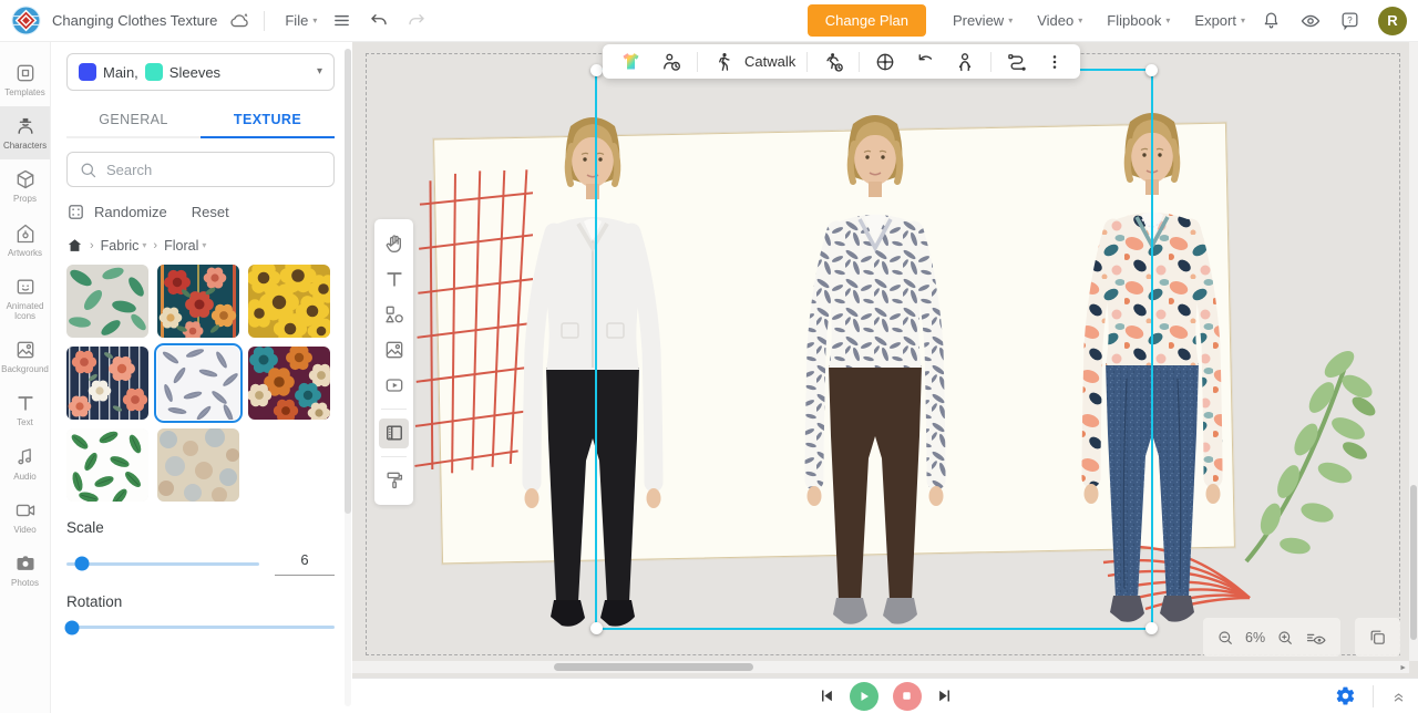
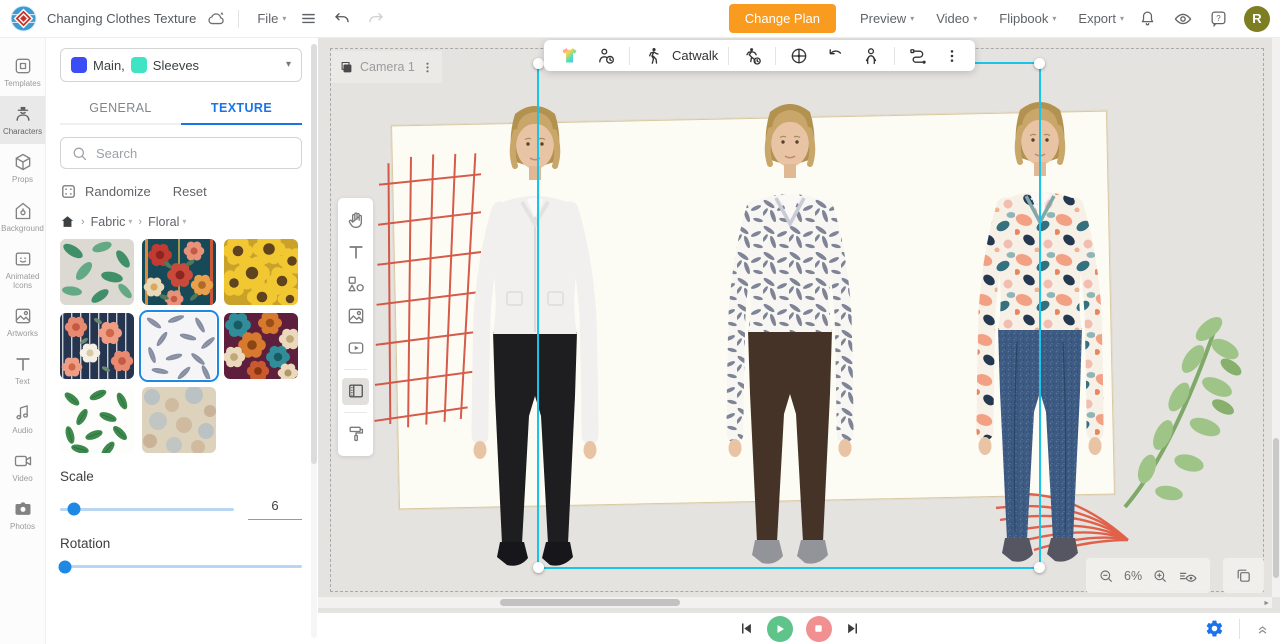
  Changing Clothes Texture
  File
  ▾
  Change Plan
  Preview
  ▾
  Video
  ▾
  Flipbook
  ▾
  Export
  ▾
  ?
  R
  Templates
  Characters
  Props
- Artworks
+ Background
  Animated Icons
- Background
+ Artworks
  Text
  Audio
  Video
  Photos
  Main,
  Sleeves
  ▾
  GENERAL
  TEXTURE
  Search
  Randomize
  Reset
  ›
  Fabric
  ▾
  ›
  Floral
  ▾
  Scale
  6
  Rotation
+ Camera 1
  Catwalk
  6%
